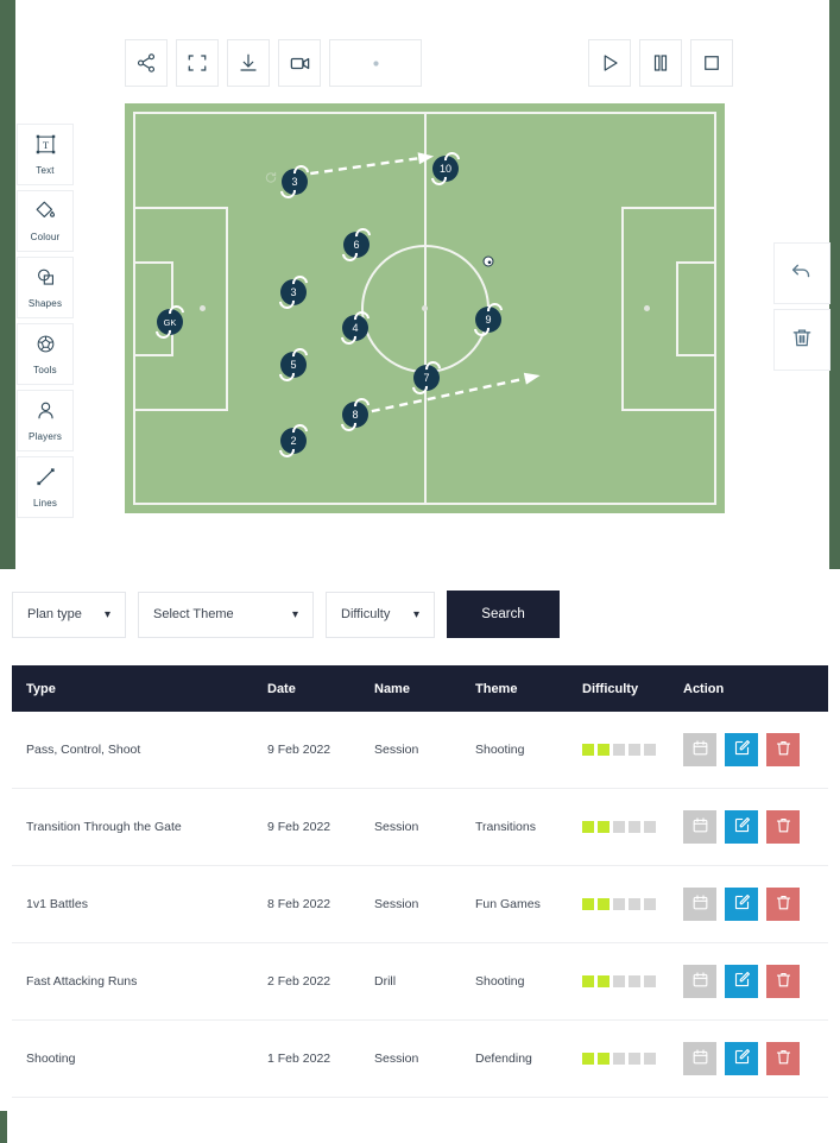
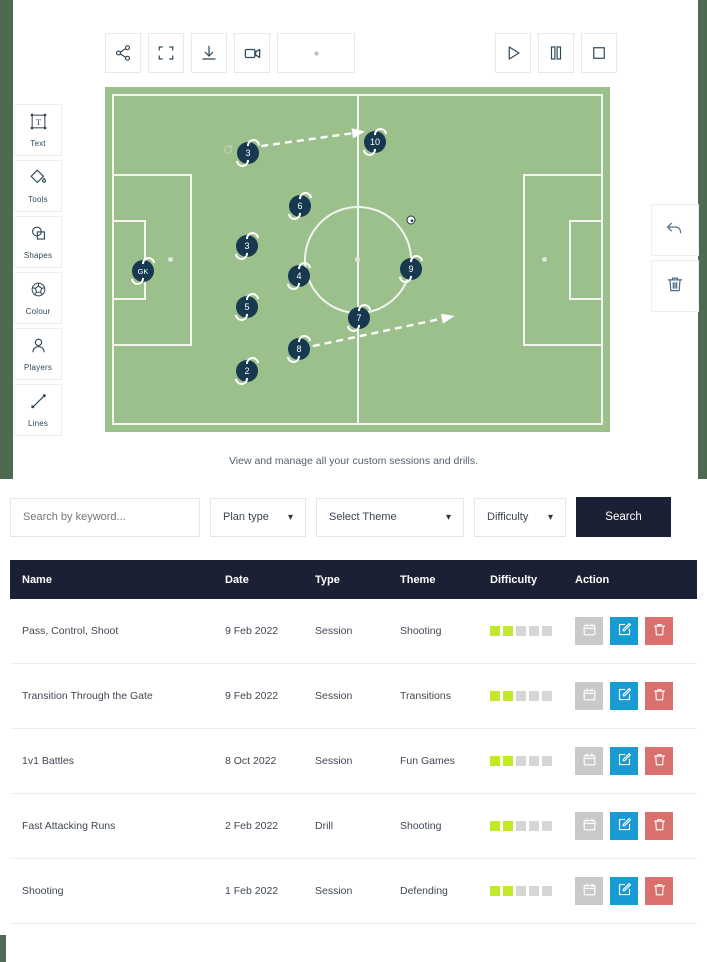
  T
  Text
- Colour
+ Tools
  Shapes
- Tools
+ Colour
  Players
  Lines
  GK
  3
  10
  6
  3
  4
  9
  5
  7
  8
  2
+ View and manage all your custom sessions and drills.
+ Search by keyword...
  Plan type
  ▾
  Select Theme
  ▾
  Difficulty
  ▾
  Search
- Type
+ Name
  Date
- Name
+ Type
  Theme
  Difficulty
  Action
  Pass, Control, Shoot
  9 Feb 2022
  Session
  Shooting
  Transition Through the Gate
  9 Feb 2022
  Session
  Transitions
  1v1 Battles
- 8 Feb 2022
+ 8 Oct 2022
  Session
  Fun Games
  Fast Attacking Runs
  2 Feb 2022
  Drill
  Shooting
  Shooting
  1 Feb 2022
  Session
  Defending
